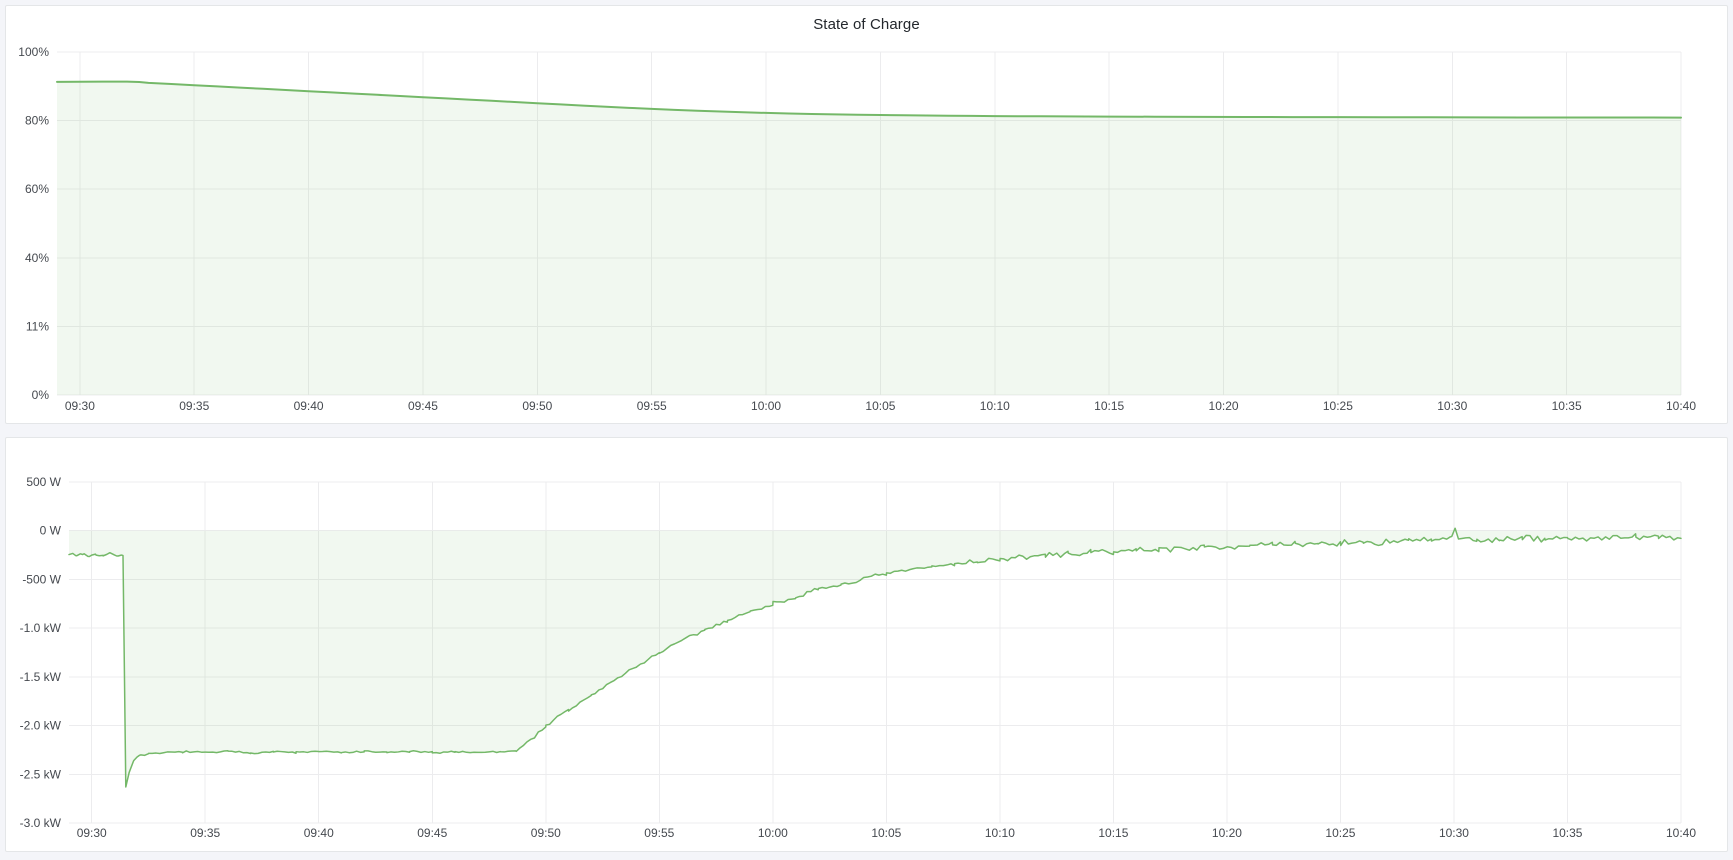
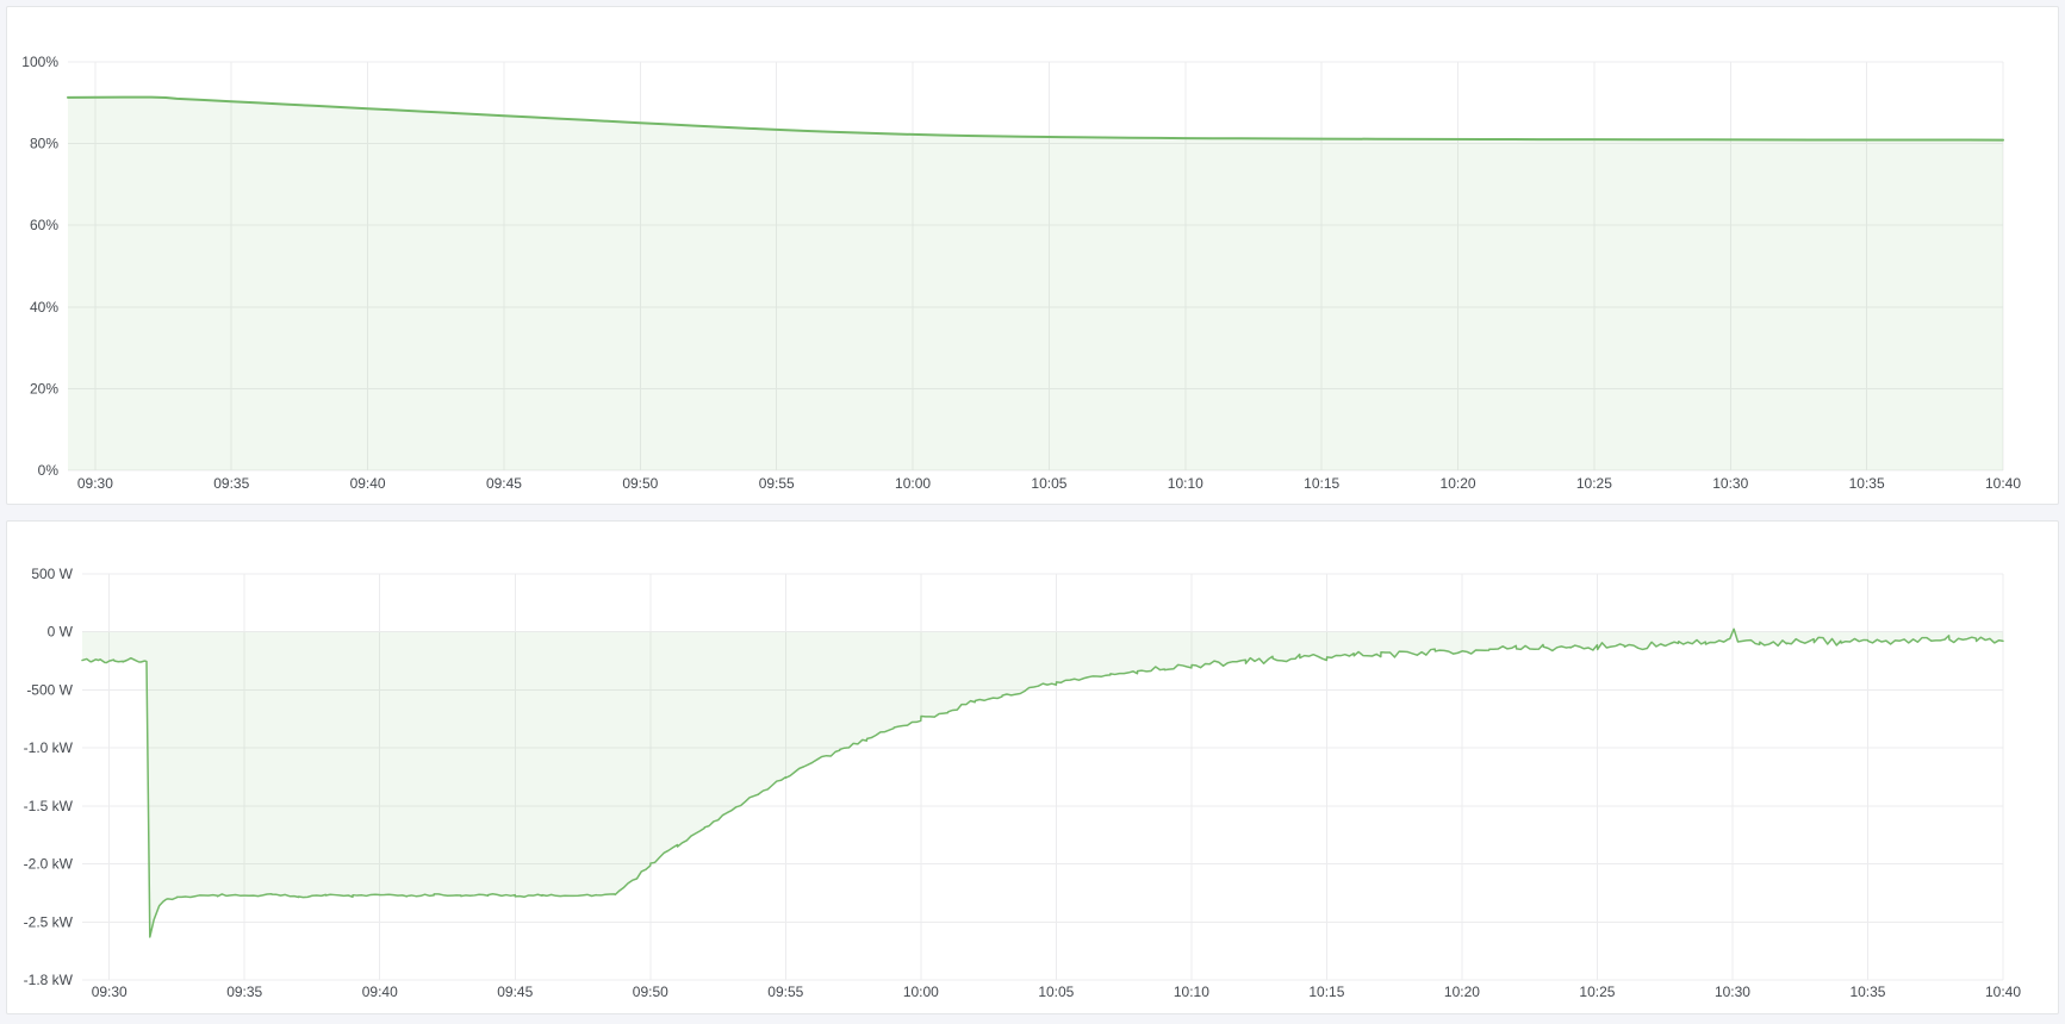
- State of Charge
  09:30
  09:35
  09:40
  09:45
  09:50
  09:55
  10:00
  10:05
  10:10
  10:15
  10:20
  10:25
  10:30
  10:35
  10:40
  100%
  80%
  60%
  40%
- 11%
+ 20%
  0%
  09:30
  09:35
  09:40
  09:45
  09:50
  09:55
  10:00
  10:05
  10:10
  10:15
  10:20
  10:25
  10:30
  10:35
  10:40
  500 W
  0 W
  -500 W
  -1.0 kW
  -1.5 kW
  -2.0 kW
  -2.5 kW
- -3.0 kW
+ -1.8 kW
